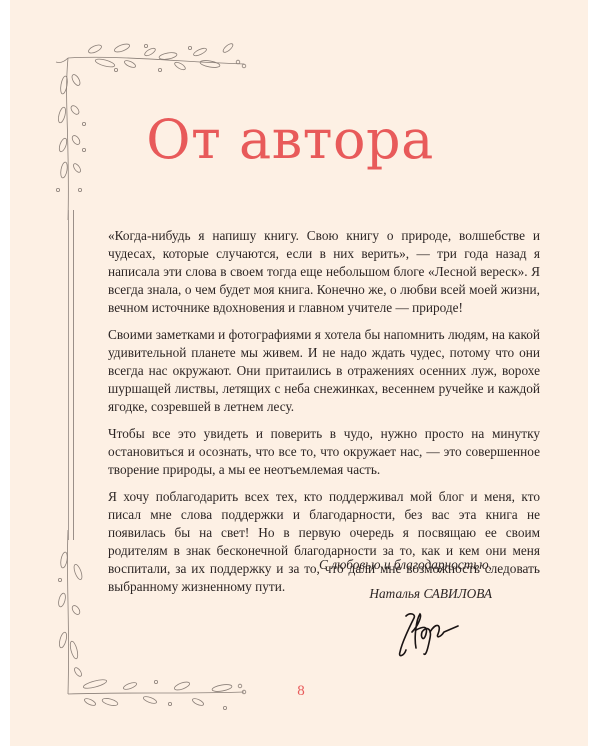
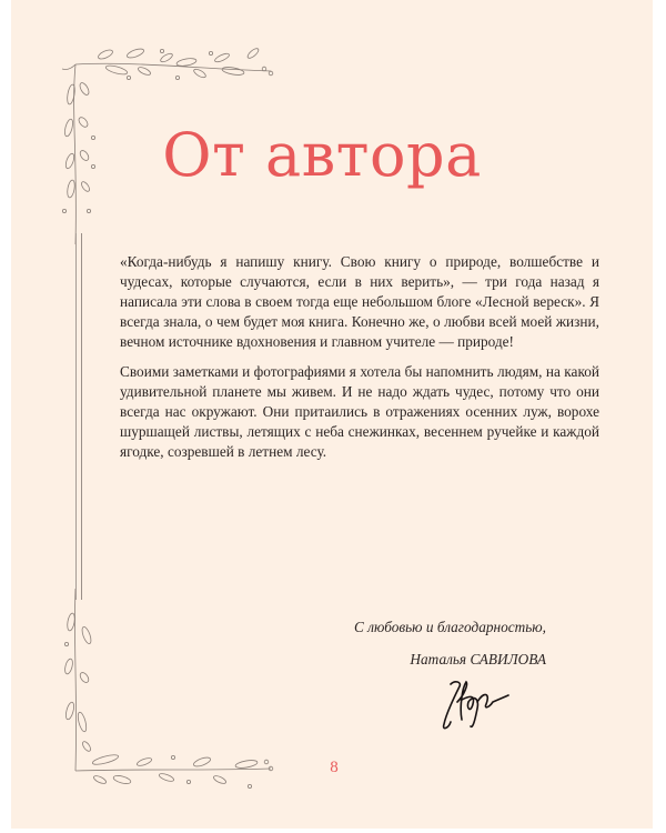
  От автора
  «Когда-нибудь я напишу книгу. Свою книгу о природе, волшебстве и чудесах, которые случаются, если в них верить», — три года назад я написала эти слова в своем тогда еще небольшом блоге «Лесной вереск». Я всегда знала, о чем будет моя книга. Конечно же, о любви всей моей жизни, вечном источнике вдохновения и главном учителе — природе!
  Своими заметками и фотографиями я хотела бы напомнить людям, на какой удивительной планете мы живем. И не надо ждать чудес, потому что они всегда нас окружают. Они притаились в отражениях осенних луж, ворохе шуршащей листвы, летящих с неба снежинках, весеннем ручейке и каждой ягодке, созревшей в летнем лесу.
- Чтобы все это увидеть и поверить в чудо, нужно просто на минутку остановиться и осознать, что все то, что окружает нас, — это совершенное творение природы, а мы ее неотъемлемая часть.
- Я хочу поблагодарить всех тех, кто поддерживал мой блог и меня, кто писал мне слова поддержки и благодарности, без вас эта книга не появилась бы на свет! Но в первую очередь я посвящаю ее своим родителям в знак бесконечной благодарности за то, как и кем они меня воспитали, за их поддержку и за то, что дали мне возможность следовать выбранному жизненному пути.
  С любовью и благодарностью,
  Наталья САВИЛОВА
  8
